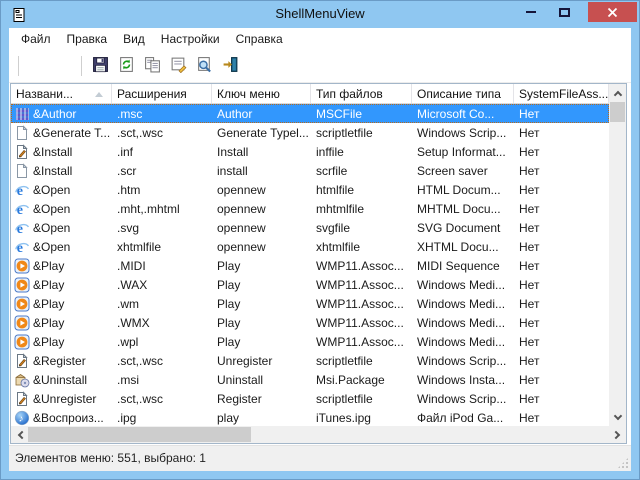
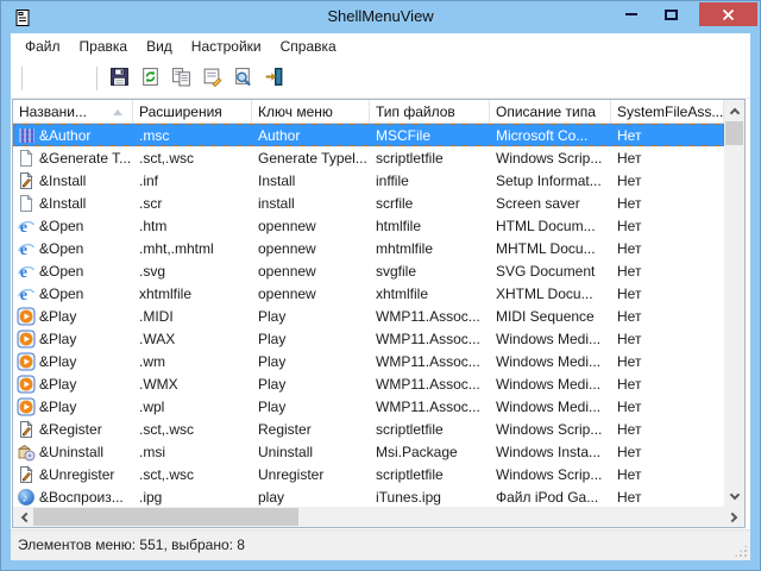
  ShellMenuView
  Файл
  Правка
  Вид
  Настройки
  Справка
  Названи...
  Расширения
  Ключ меню
  Тип файлов
  Описание типа
  SystemFileAss...
  &Author
  .msc
  Author
  MSCFile
  Microsoft Co...
  Нет
  &Generate T...
  .sct,.wsc
  Generate Typel...
  scriptletfile
  Windows Scrip...
  Нет
  &Install
  .inf
  Install
  inffile
  Setup Informat...
  Нет
  &Install
  .scr
  install
  scrfile
  Screen saver
  Нет
  e
  &Open
  .htm
  opennew
  htmlfile
  HTML Docum...
  Нет
  e
  &Open
  .mht,.mhtml
  opennew
  mhtmlfile
  MHTML Docu...
  Нет
  e
  &Open
  .svg
  opennew
  svgfile
  SVG Document
  Нет
  e
  &Open
  xhtmlfile
  opennew
  xhtmlfile
  XHTML Docu...
  Нет
  &Play
  .MIDI
  Play
  WMP11.Assoc...
  MIDI Sequence
  Нет
  &Play
  .WAX
  Play
  WMP11.Assoc...
  Windows Medi...
  Нет
  &Play
  .wm
  Play
  WMP11.Assoc...
  Windows Medi...
  Нет
  &Play
  .WMX
  Play
  WMP11.Assoc...
  Windows Medi...
  Нет
  &Play
  .wpl
  Play
  WMP11.Assoc...
  Windows Medi...
  Нет
  &Register
  .sct,.wsc
- Unregister
+ Register
  scriptletfile
  Windows Scrip...
  Нет
  &Uninstall
  .msi
  Uninstall
  Msi.Package
  Windows Insta...
  Нет
  &Unregister
  .sct,.wsc
- Register
+ Unregister
  scriptletfile
  Windows Scrip...
  Нет
  ♪
  &Воспроиз...
  .ipg
  play
  iTunes.ipg
  Файл iPod Ga...
  Нет
- Элементов меню: 551, выбрано: 1
+ Элементов меню: 551, выбрано: 8
